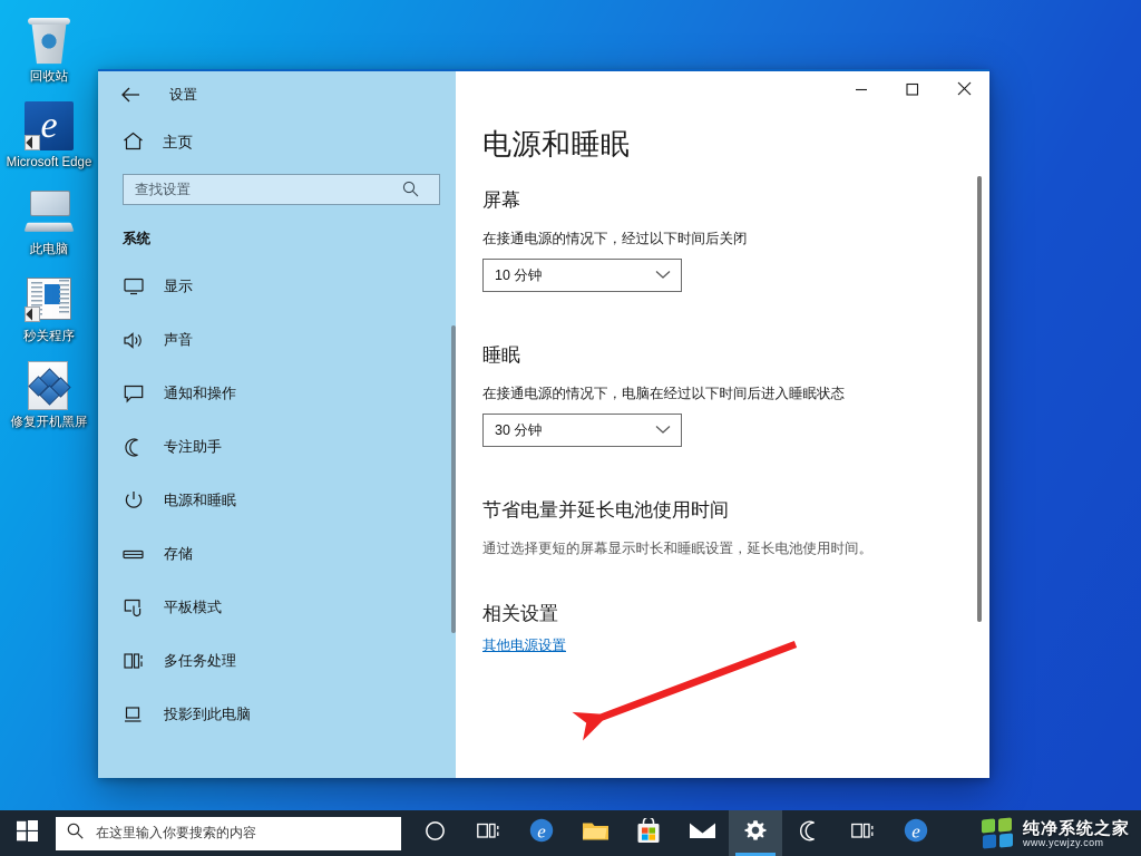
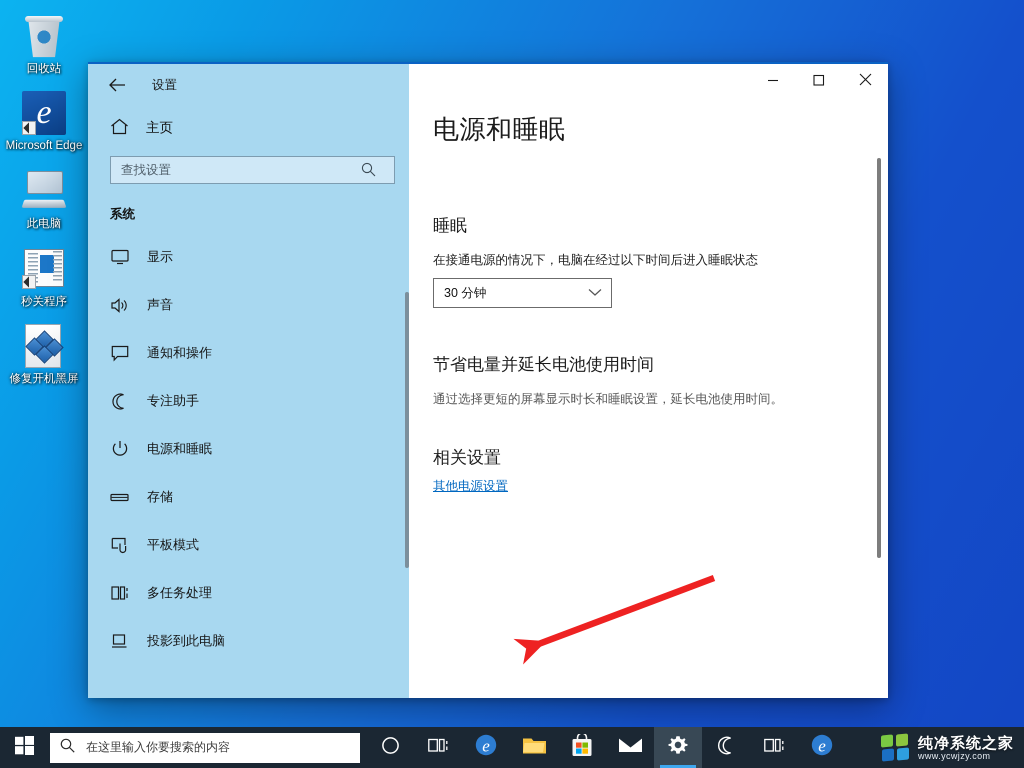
  回收站
  e
  Microsoft Edge
  此电脑
  秒关程序
  修复开机黑屏
  设置
  主页
  查找设置
  系统
  显示
  声音
  通知和操作
  专注助手
  电源和睡眠
  存储
  平板模式
  多任务处理
  投影到此电脑
  电源和睡眠
- 屏幕
- 在接通电源的情况下，经过以下时间后关闭
- 10 分钟
  睡眠
  在接通电源的情况下，电脑在经过以下时间后进入睡眠状态
  30 分钟
  节省电量并延长电池使用时间
  通过选择更短的屏幕显示时长和睡眠设置，延长电池使用时间。
  相关设置
  其他电源设置
  在这里输入你要搜索的内容
  e
  e
  纯净系统之家
  www.ycwjzy.com
